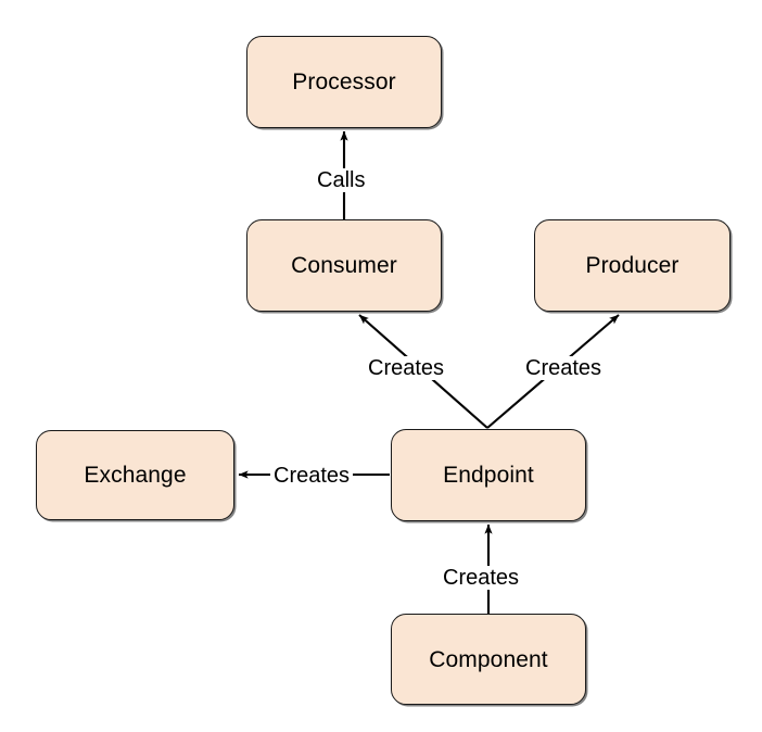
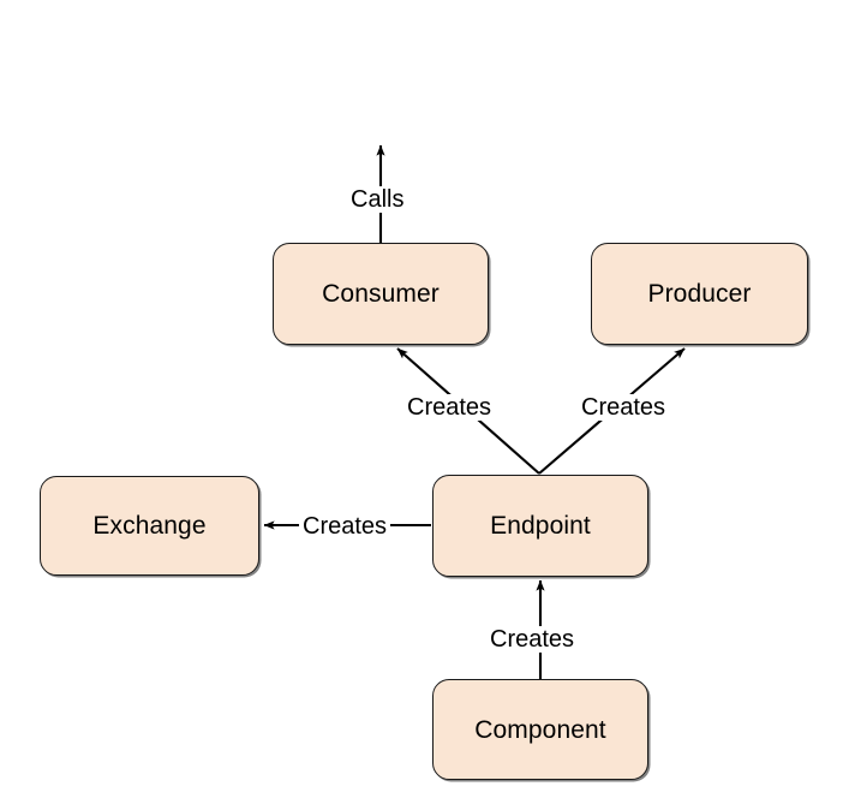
- Processor
  Consumer
  Producer
  Exchange
  Endpoint
  Component
  Calls
  Creates
  Creates
  Creates
  Creates
